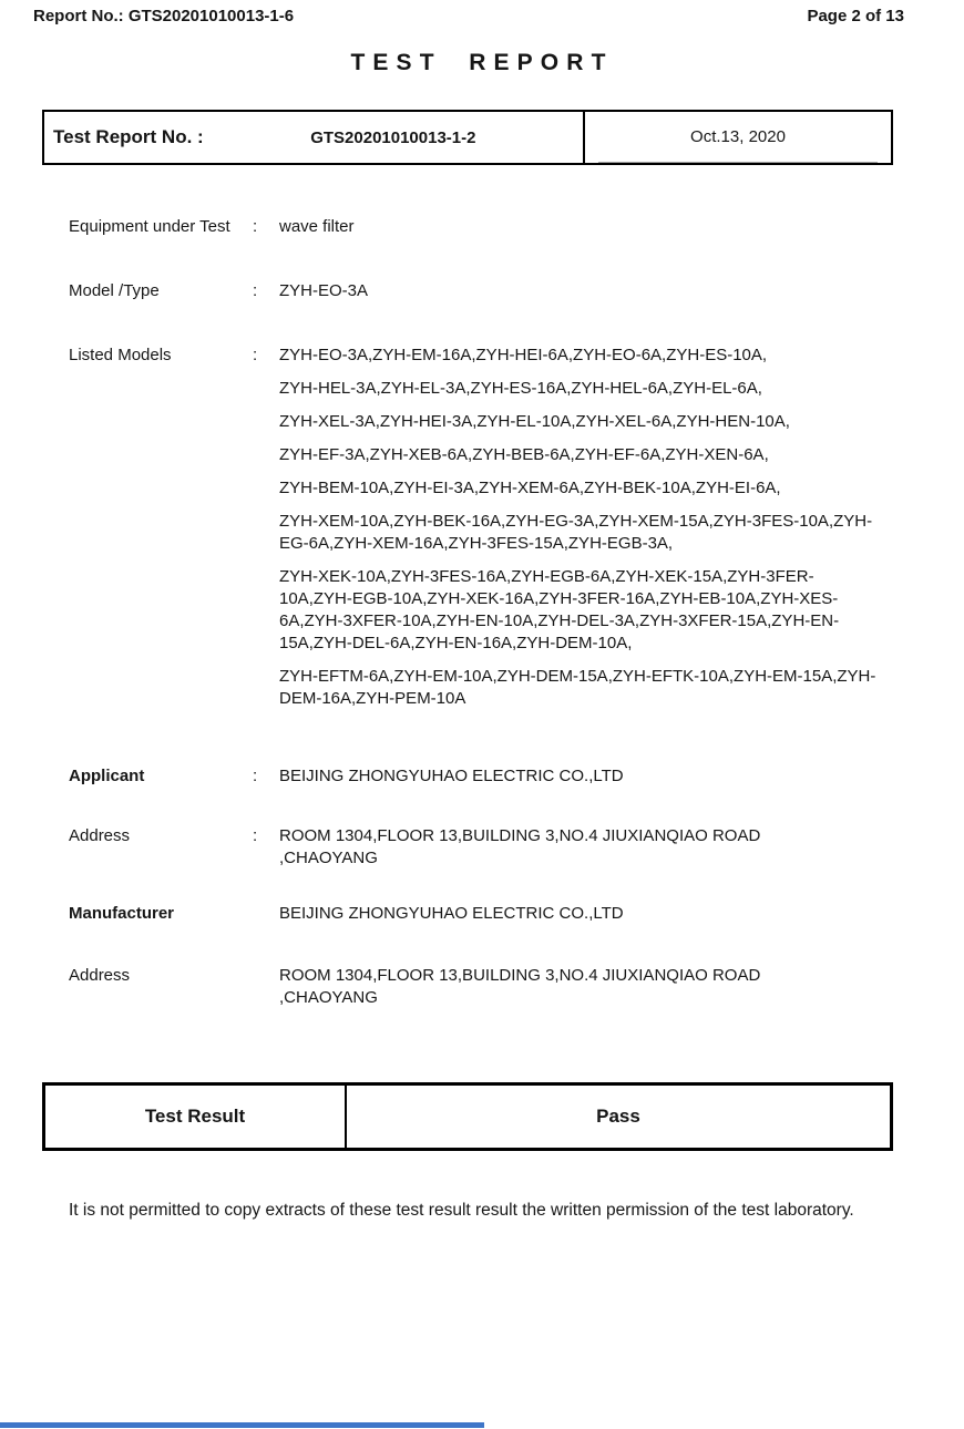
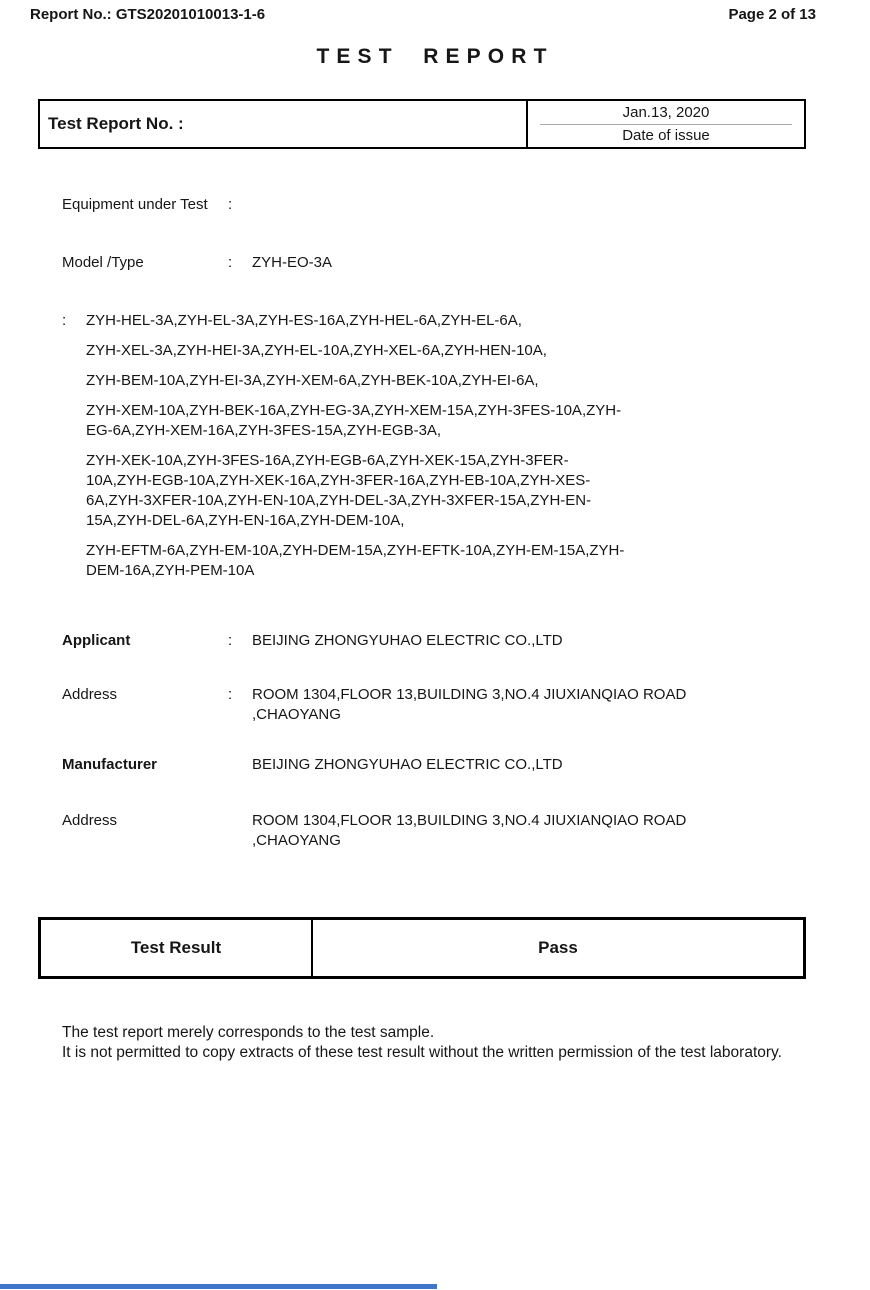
  Report No.: GTS20201010013-1-6
  Page 2 of 13
  TEST REPORT
  Test Report No. :
- GTS20201010013-1-2
- Oct.13, 2020
+ Jan.13, 2020
+ Date of issue
  Equipment under Test
  :
- wave filter
  Model /Type
  :
  ZYH-EO-3A
- Listed Models
  :
- ZYH-EO-3A,ZYH-EM-16A,ZYH-HEI-6A,ZYH-EO-6A,ZYH-ES-10A,
  ZYH-HEL-3A,ZYH-EL-3A,ZYH-ES-16A,ZYH-HEL-6A,ZYH-EL-6A,
  ZYH-XEL-3A,ZYH-HEI-3A,ZYH-EL-10A,ZYH-XEL-6A,ZYH-HEN-10A,
- ZYH-EF-3A,ZYH-XEB-6A,ZYH-BEB-6A,ZYH-EF-6A,ZYH-XEN-6A,
  ZYH-BEM-10A,ZYH-EI-3A,ZYH-XEM-6A,ZYH-BEK-10A,ZYH-EI-6A,
  ZYH-XEM-10A,ZYH-BEK-16A,ZYH-EG-3A,ZYH-XEM-15A,ZYH-3FES-10A,ZYH-EG-6A,ZYH-XEM-16A,ZYH-3FES-15A,ZYH-EGB-3A,
  ZYH-XEK-10A,ZYH-3FES-16A,ZYH-EGB-6A,ZYH-XEK-15A,ZYH-3FER-10A,ZYH-EGB-10A,ZYH-XEK-16A,ZYH-3FER-16A,ZYH-EB-10A,ZYH-XES-6A,ZYH-3XFER-10A,ZYH-EN-10A,ZYH-DEL-3A,ZYH-3XFER-15A,ZYH-EN-15A,ZYH-DEL-6A,ZYH-EN-16A,ZYH-DEM-10A,
  ZYH-EFTM-6A,ZYH-EM-10A,ZYH-DEM-15A,ZYH-EFTK-10A,ZYH-EM-15A,ZYH-DEM-16A,ZYH-PEM-10A
  Applicant
  :
  BEIJING ZHONGYUHAO ELECTRIC CO.,LTD
  Address
  :
  ROOM 1304,FLOOR 13,BUILDING 3,NO.4 JIUXIANQIAO ROAD ,CHAOYANG
  Manufacturer
  BEIJING ZHONGYUHAO ELECTRIC CO.,LTD
  Address
  ROOM 1304,FLOOR 13,BUILDING 3,NO.4 JIUXIANQIAO ROAD ,CHAOYANG
  Test Result
  Pass
+ The test report merely corresponds to the test sample.
- It is not permitted to copy extracts of these test result result the written permission of the test laboratory.
+ It is not permitted to copy extracts of these test result without the written permission of the test laboratory.
